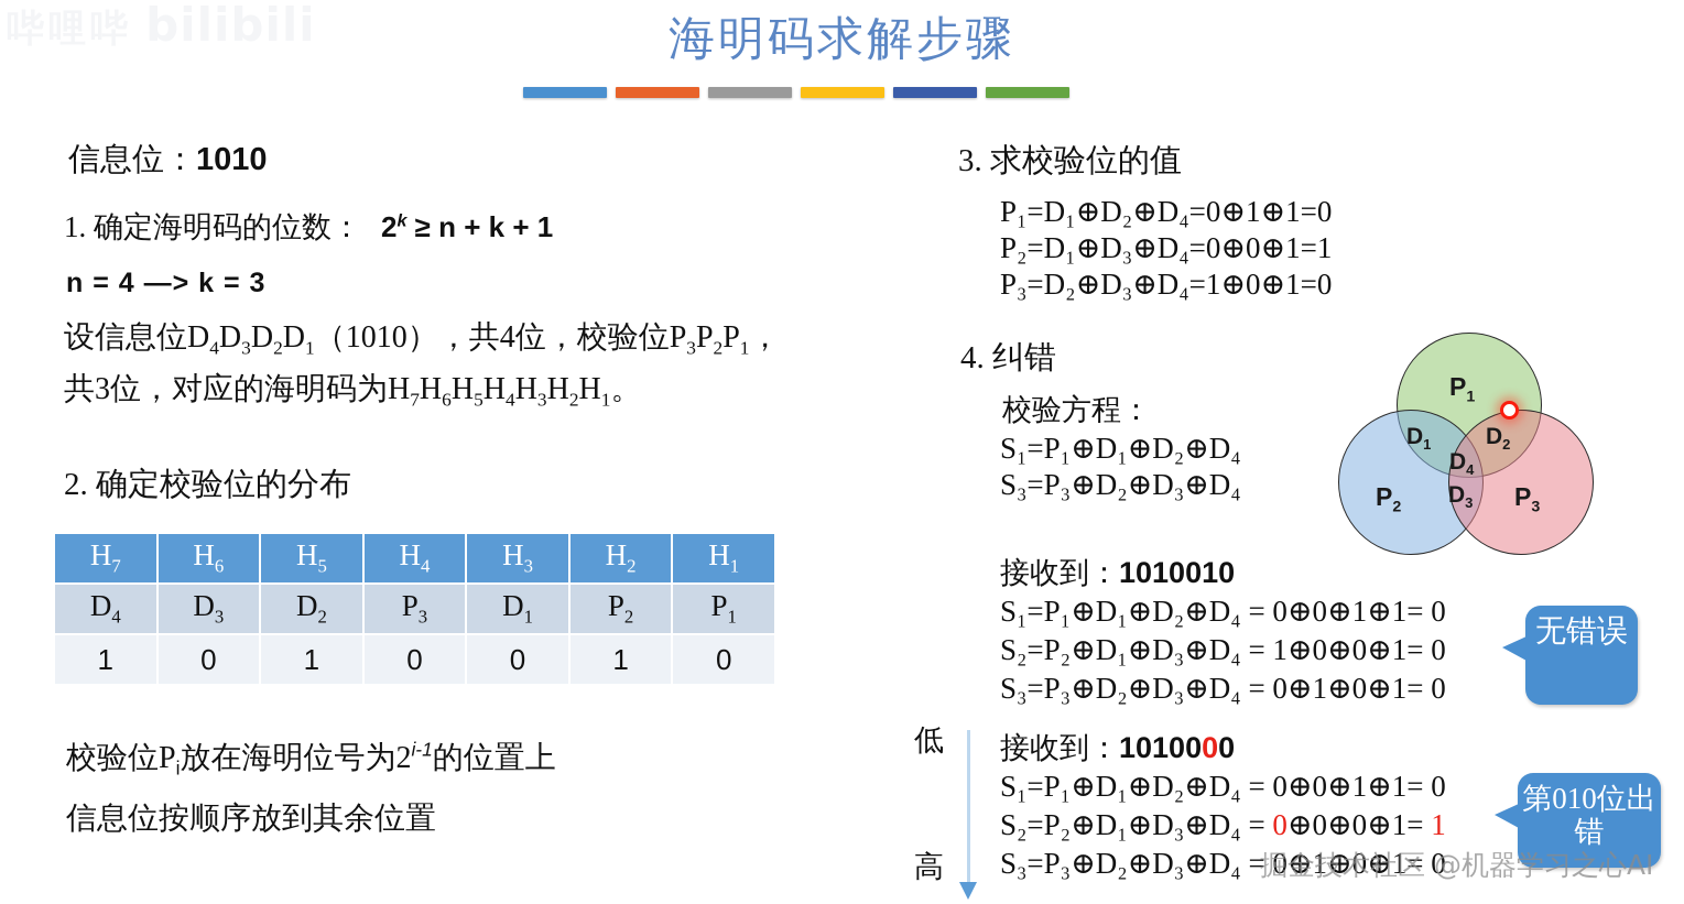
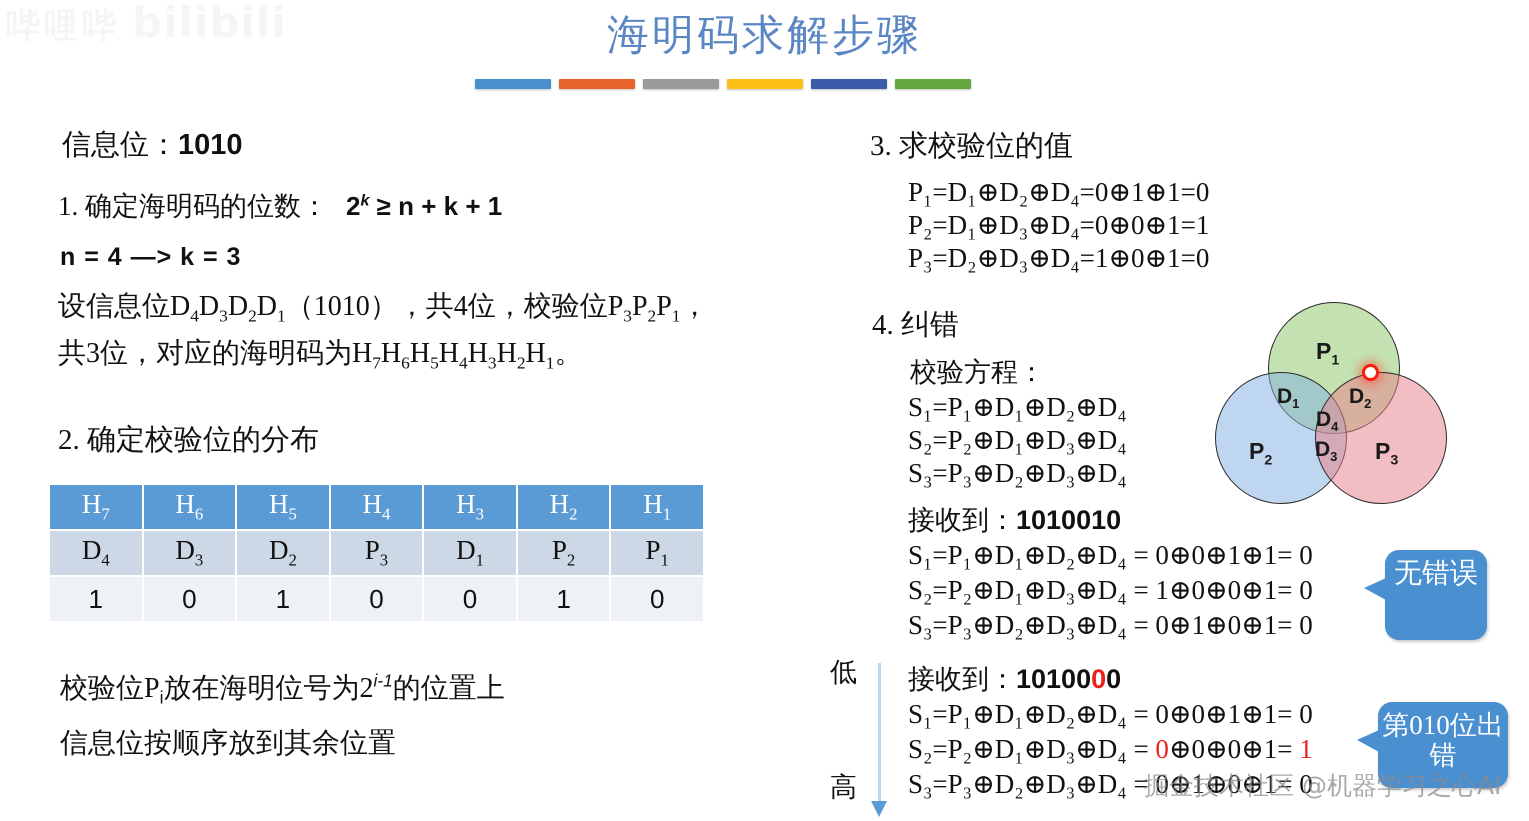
  海明码求解步骤
  信息位：1010
  1. 确定海明码的位数： 2k ≥ n + k + 1
  n = 4 —> k = 3
  设信息位D4D3D2D1（1010），共4位，校验位P3P2P1，
  共3位，对应的海明码为H7H6H5H4H3H2H1。
  2. 确定校验位的分布
  H7	H6	H5	H4	H3	H2	H1
  D4	D3	D2	P3	D1	P2	P1
  1	0	1	0	0	1	0
  校验位Pi放在海明位号为2i-1的位置上
  信息位按顺序放到其余位置
  3. 求校验位的值
  P₁=D₁⊕D₂⊕D₄=0⊕1⊕1=0
  P₂=D₁⊕D₃⊕D₄=0⊕0⊕1=1
  P₃=D₂⊕D₃⊕D₄=1⊕0⊕1=0
  4. 纠错
  校验方程：
  S₁=P₁⊕D₁⊕D₂⊕D₄
+ S₂=P₂⊕D₁⊕D₃⊕D₄
  S₃=P₃⊕D₂⊕D₃⊕D₄
  P1
  P2
  P3
  D1
  D2
  D3
  D4
  接收到：1010010
  S₁=P₁⊕D₁⊕D₂⊕D₄ = 0⊕0⊕1⊕1= 0
  S₂=P₂⊕D₁⊕D₃⊕D₄ = 1⊕0⊕0⊕1= 0
  S₃=P₃⊕D₂⊕D₃⊕D₄ = 0⊕1⊕0⊕1= 0
  接收到：1010000
  S₁=P₁⊕D₁⊕D₂⊕D₄ = 0⊕0⊕1⊕1= 0
  S₂=P₂⊕D₁⊕D₃⊕D₄ = 0⊕0⊕0⊕1= 1
  S₃=P₃⊕D₂⊕D₃⊕D₄ = 0⊕1⊕0⊕1= 0
  低
  高
  无错误
  第010位出错
  掘金技术社区 @机器学习之心AI
